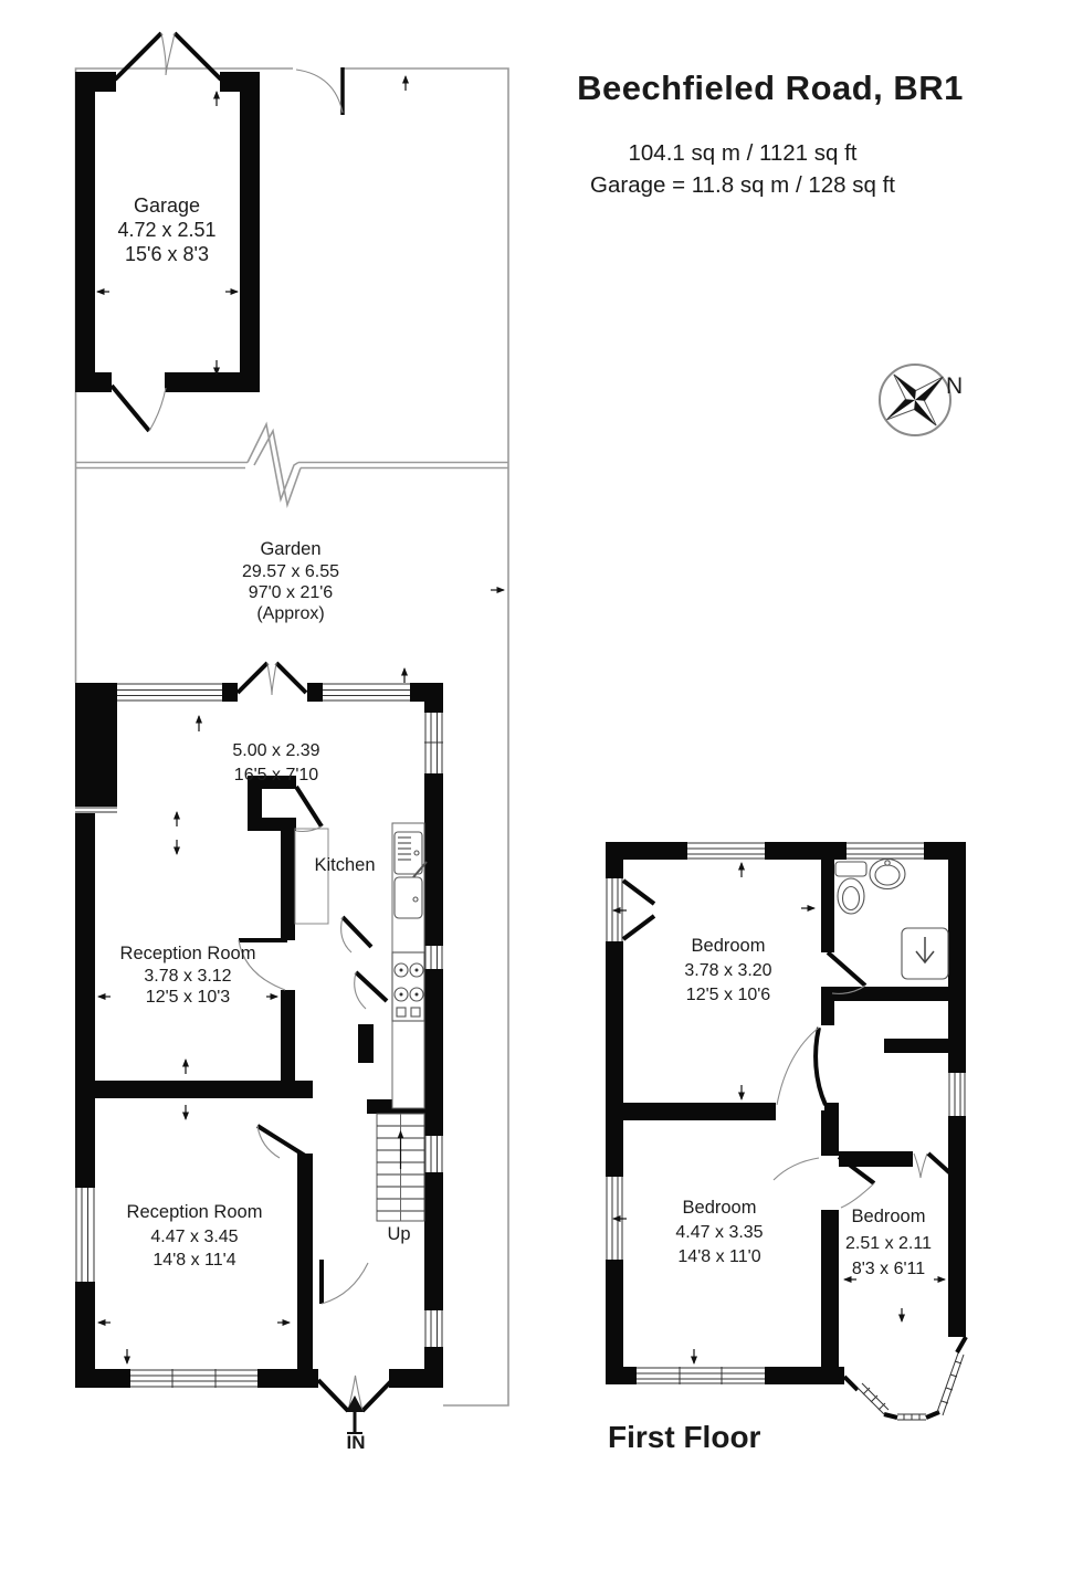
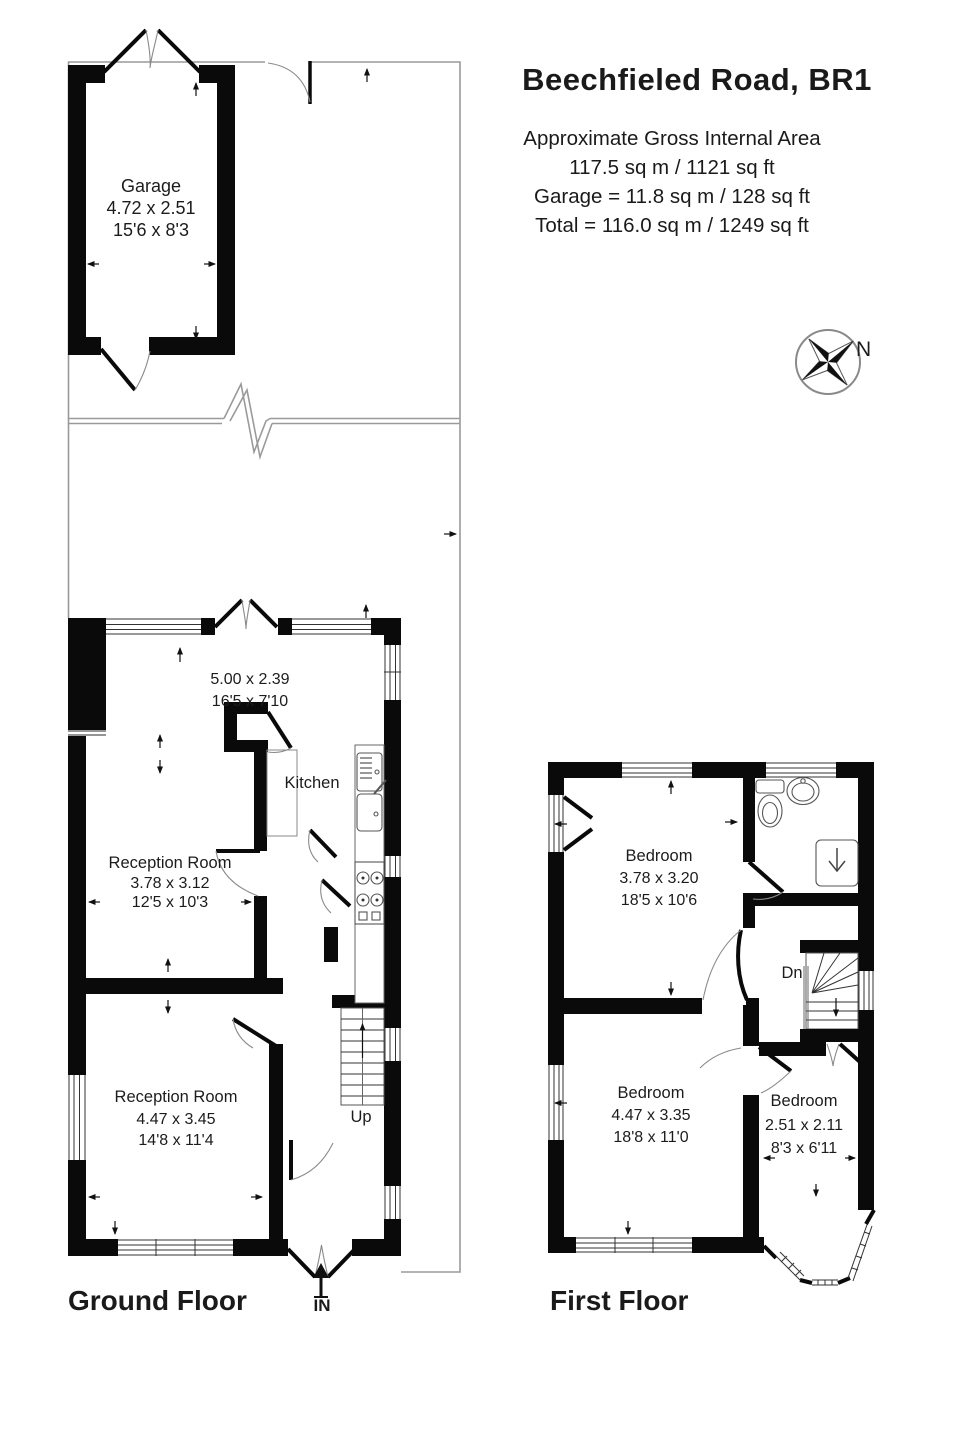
  Garage
  4.72 x 2.51
  15'6 x 8'3
- Garden
- 29.57 x 6.55
- 97'0 x 21'6
- (Approx)
  Up
  5.00 x 2.39
  16'5 x 7'10
  Kitchen
  Reception Room
  3.78 x 3.12
  12'5 x 10'3
  Reception Room
  4.47 x 3.45
  14'8 x 11'4
+ Dn
  Bedroom
  3.78 x 3.20
- 12'5 x 10'6
+ 18'5 x 10'6
  Bedroom
  4.47 x 3.35
- 14'8 x 11'0
+ 18'8 x 11'0
  Bedroom
  2.51 x 2.11
  8'3 x 6'11
  N
  Beechfieled Road, BR1
+ Approximate Gross Internal Area
- 104.1 sq m / 1121 sq ft
+ 117.5 sq m / 1121 sq ft
  Garage = 11.8 sq m / 128 sq ft
+ Total = 116.0 sq m / 1249 sq ft
+ Ground Floor
  First Floor
  IN
